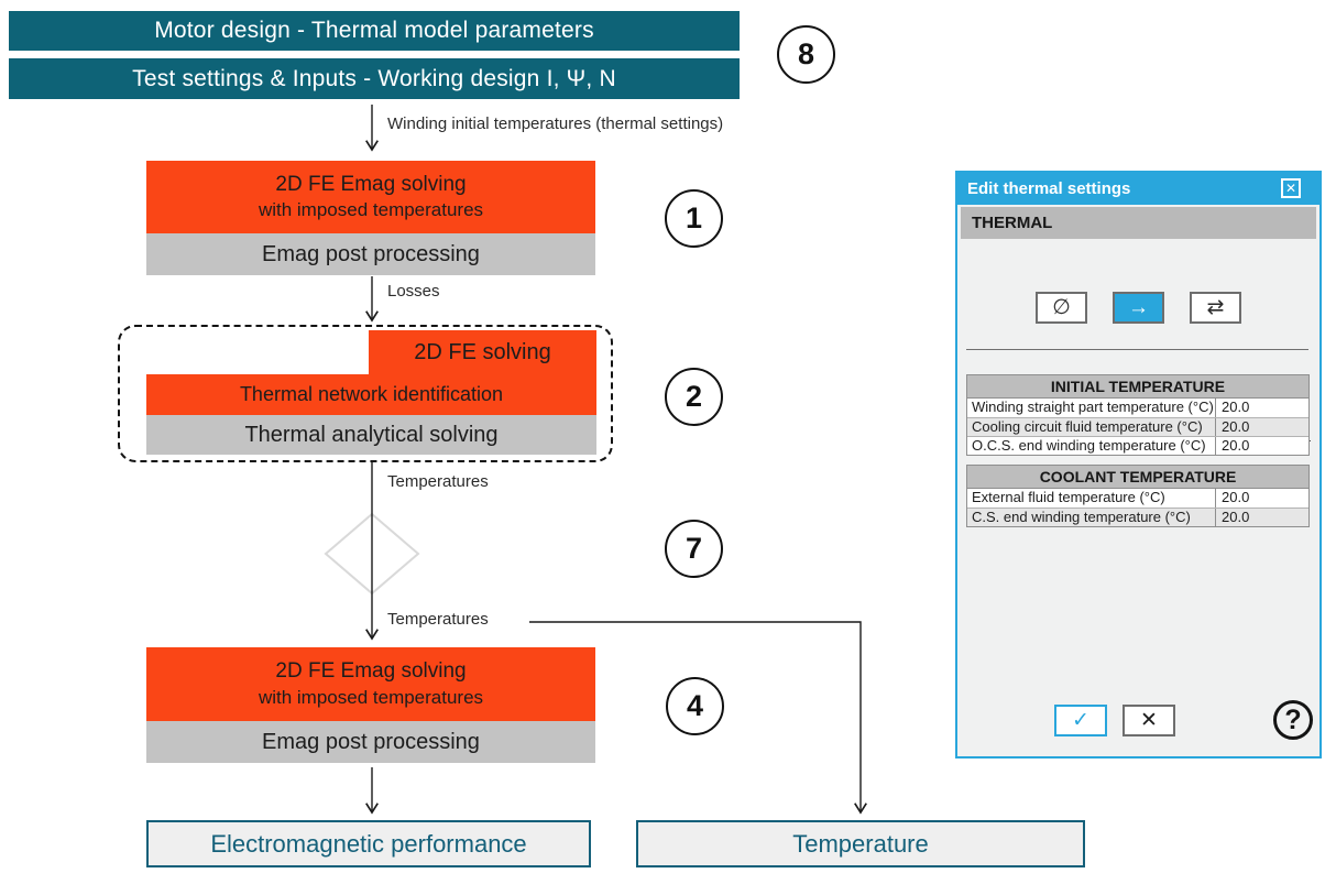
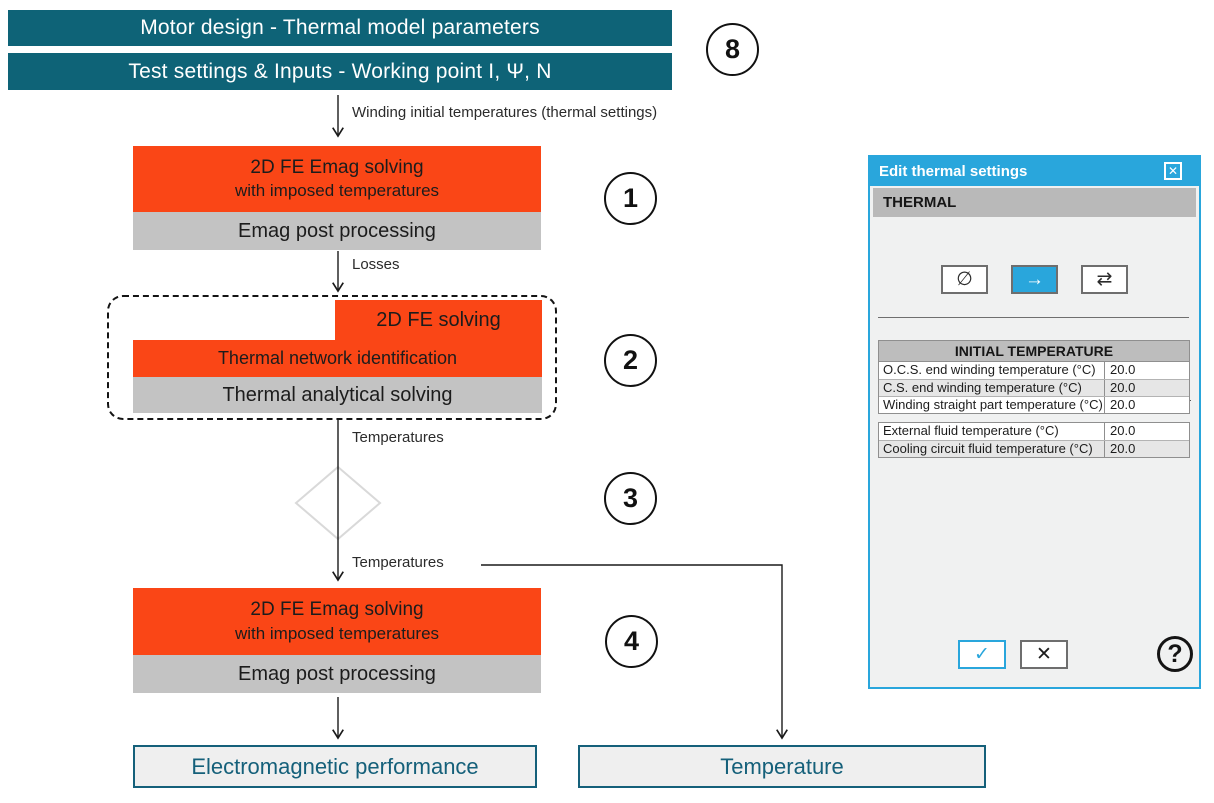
  Motor design - Thermal model parameters
- Test settings & Inputs - Working design I, Ψ, N
+ Test settings & Inputs - Working point I, Ψ, N
  8
  Winding initial temperatures (thermal settings)
  2D FE Emag solving
  with imposed temperatures
  Emag post processing
  1
  Losses
  2D FE solving
  Thermal network identification
  Thermal analytical solving
  2
  Temperatures
- 7
+ 3
  Temperatures
  2D FE Emag solving
  with imposed temperatures
  Emag post processing
  4
  Electromagnetic performance
  Temperature
  Edit thermal settings
  ✕
  THERMAL
  ∅
  →
  ⇄
  INITIAL TEMPERATURE
- Winding straight part temperature (°C)
+ O.C.S. end winding temperature (°C)
  20.0
- Cooling circuit fluid temperature (°C)
+ C.S. end winding temperature (°C)
  20.0
- O.C.S. end winding temperature (°C)
+ Winding straight part temperature (°C)
  20.0
- COOLANT TEMPERATURE
  External fluid temperature (°C)
  20.0
- C.S. end winding temperature (°C)
+ Cooling circuit fluid temperature (°C)
  20.0
  ✓
  ✕
  ?
